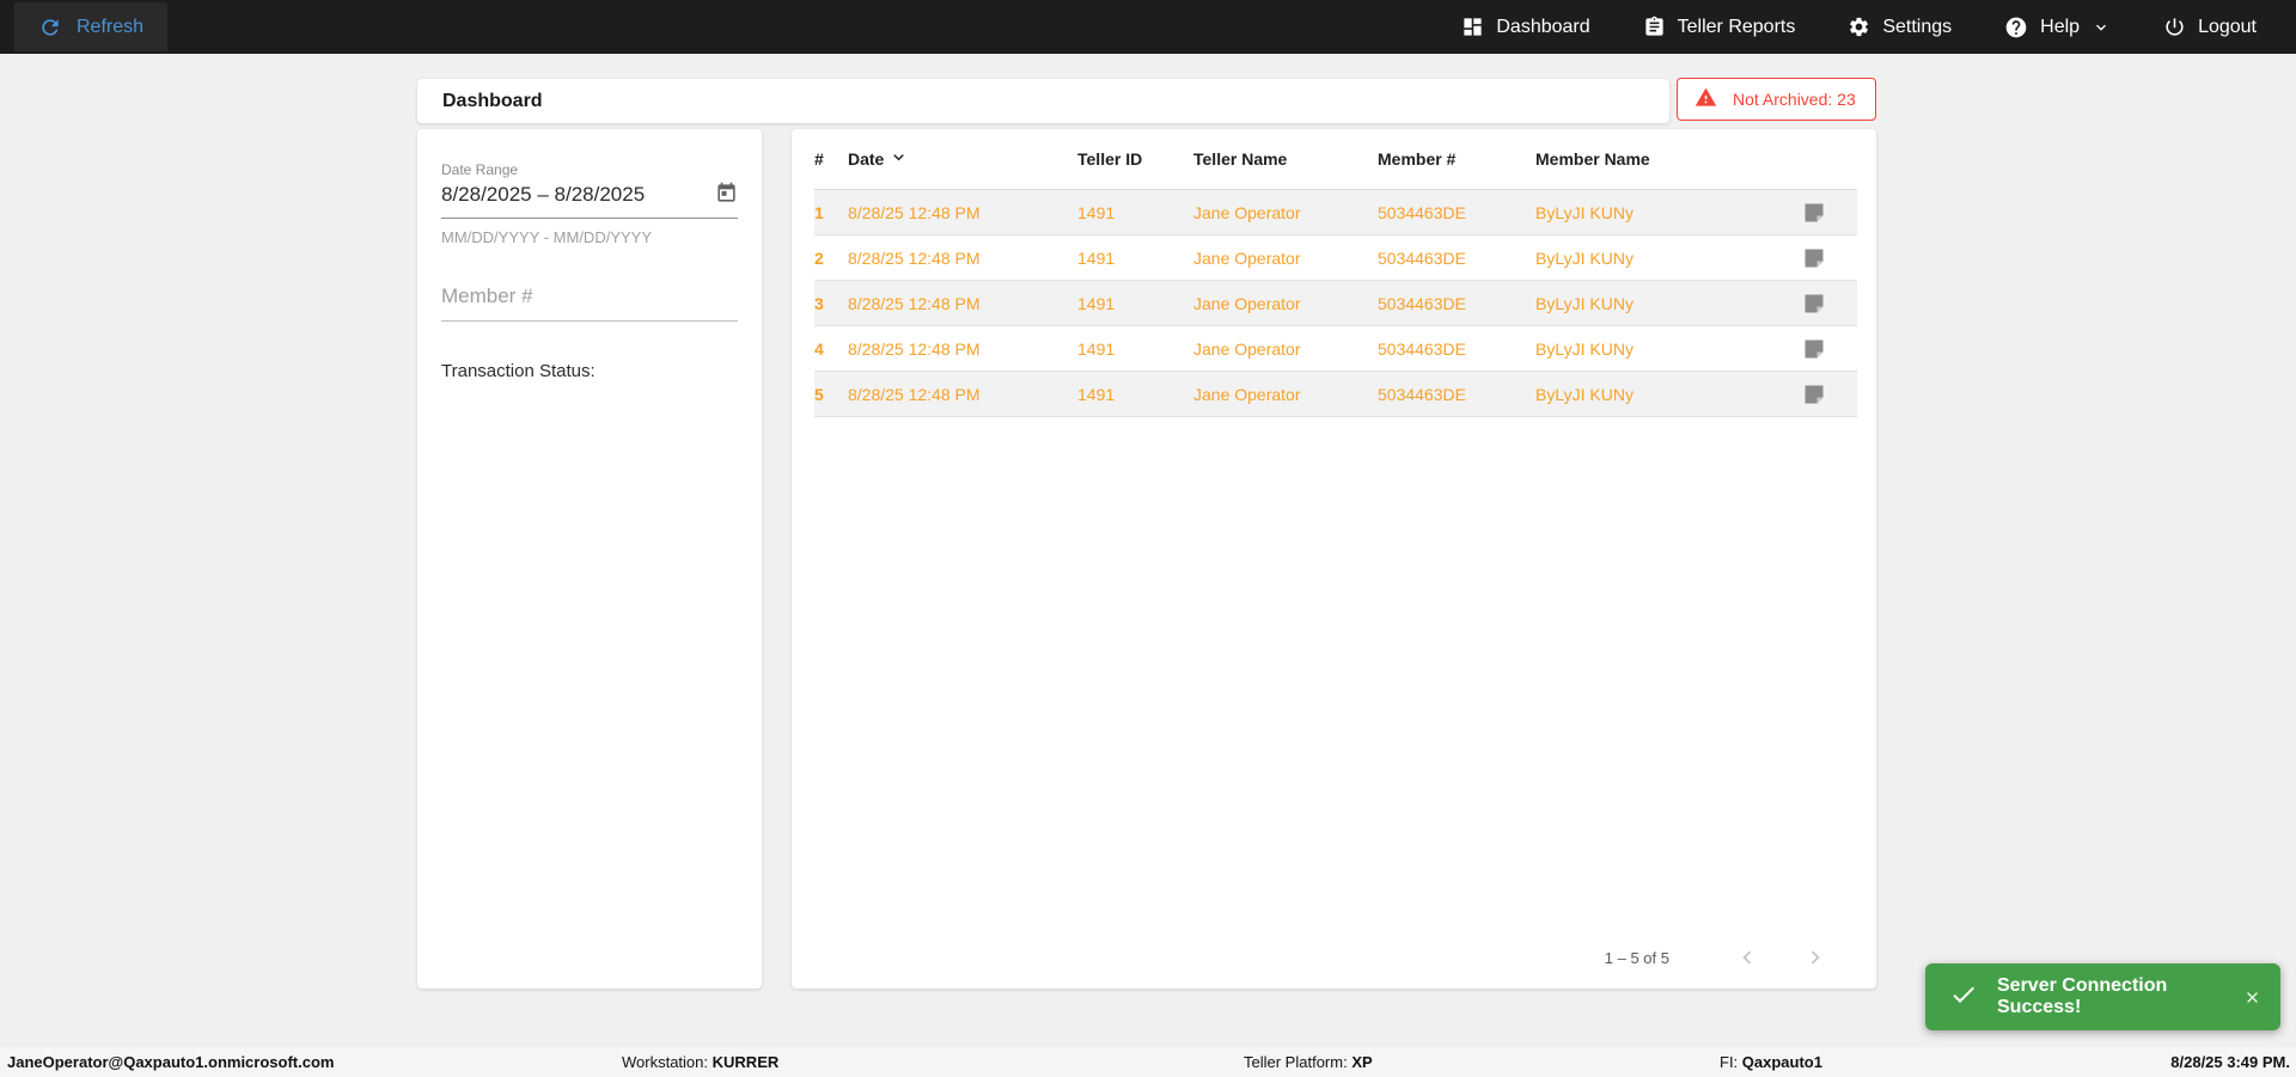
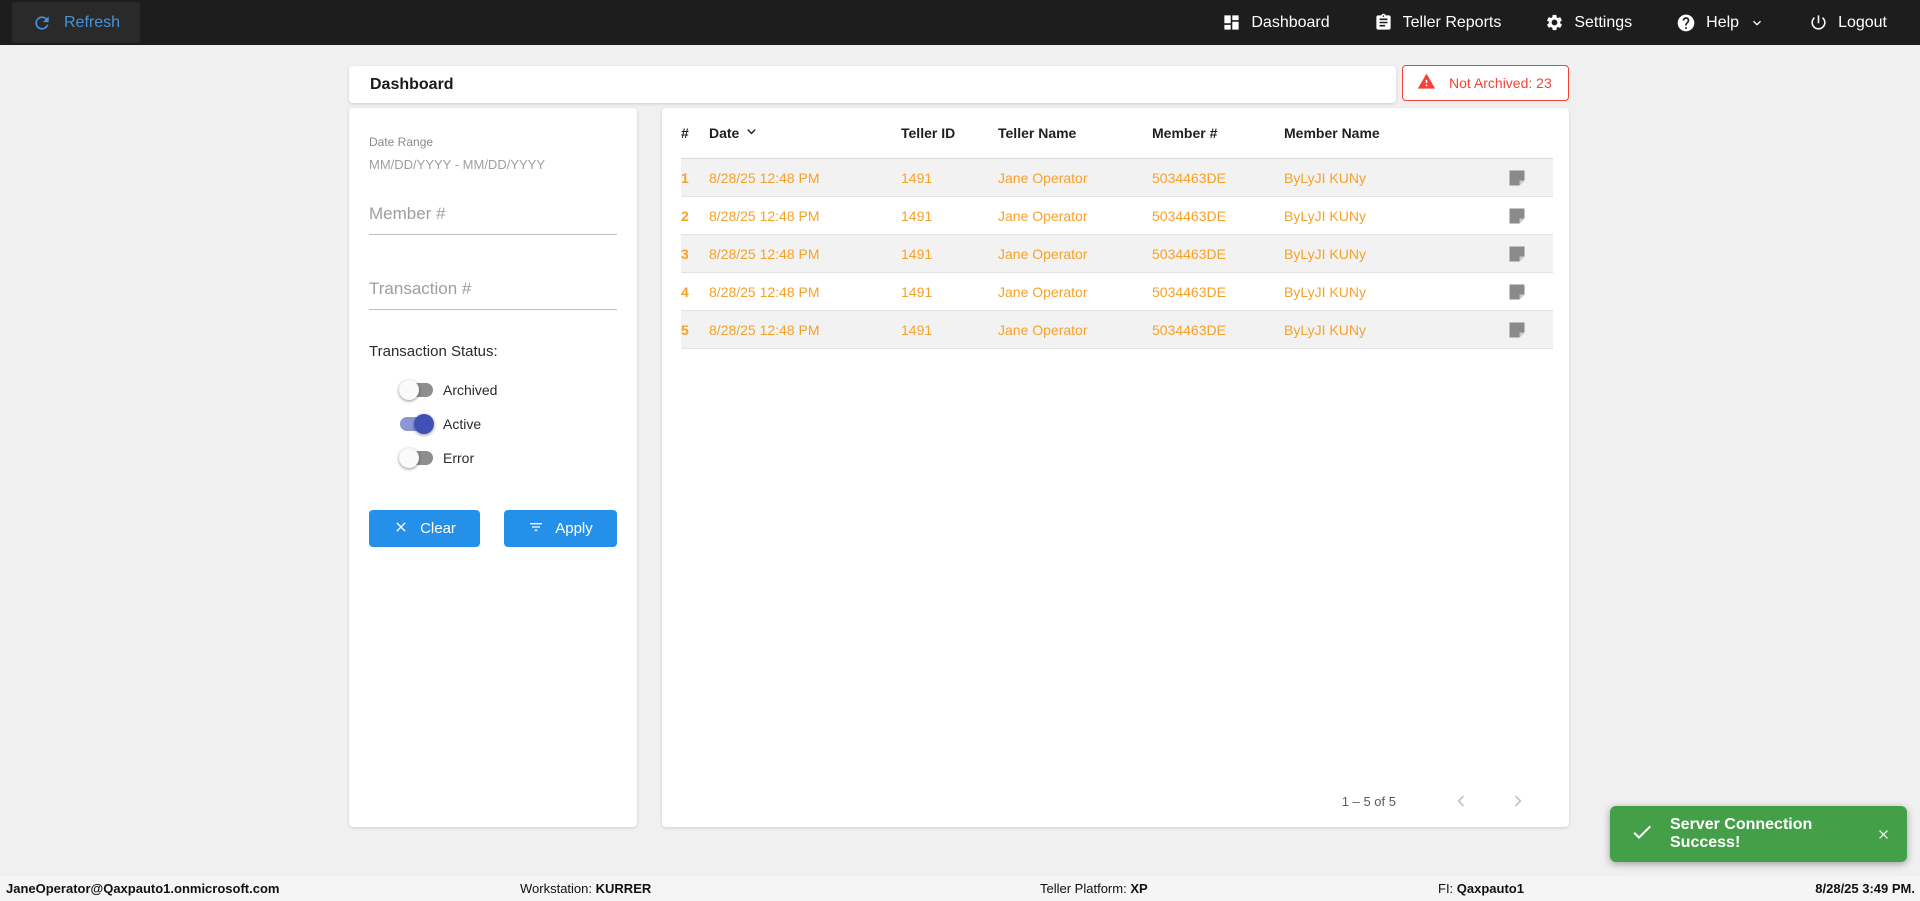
  Refresh
  Dashboard
  Teller Reports
  Settings
  Help
  Logout
  Dashboard
  Not Archived: 23
  Date Range
- 8/28/2025 – 8/28/2025
  MM/DD/YYYY - MM/DD/YYYY
  Member #
+ Transaction #
  Transaction Status:
+ Archived
+ Active
+ Error
+ Clear
+ Apply
  #
  Date
  Teller ID
  Teller Name
  Member #
  Member Name
  1
  8/28/25 12:48 PM
  1491
  Jane Operator
  5034463DE
  ByLyJI KUNy
  2
  8/28/25 12:48 PM
  1491
  Jane Operator
  5034463DE
  ByLyJI KUNy
  3
  8/28/25 12:48 PM
  1491
  Jane Operator
  5034463DE
  ByLyJI KUNy
  4
  8/28/25 12:48 PM
  1491
  Jane Operator
  5034463DE
  ByLyJI KUNy
  5
  8/28/25 12:48 PM
  1491
  Jane Operator
  5034463DE
  ByLyJI KUNy
  1 – 5 of 5
  Server Connection Success!
  JaneOperator@Qaxpauto1.onmicrosoft.com
  Workstation: KURRER
  Teller Platform: XP
  FI: Qaxpauto1
  8/28/25 3:49 PM.
